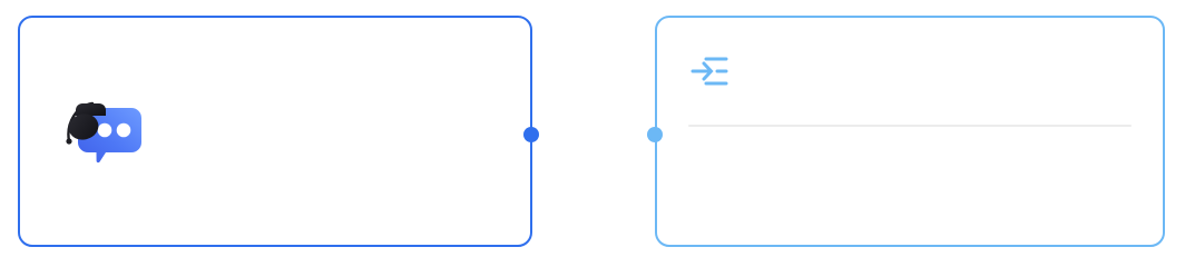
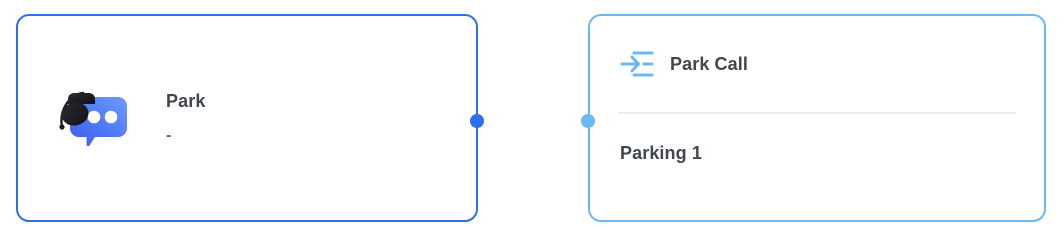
+ Park
+ -
+ Park Call
+ Parking 1
